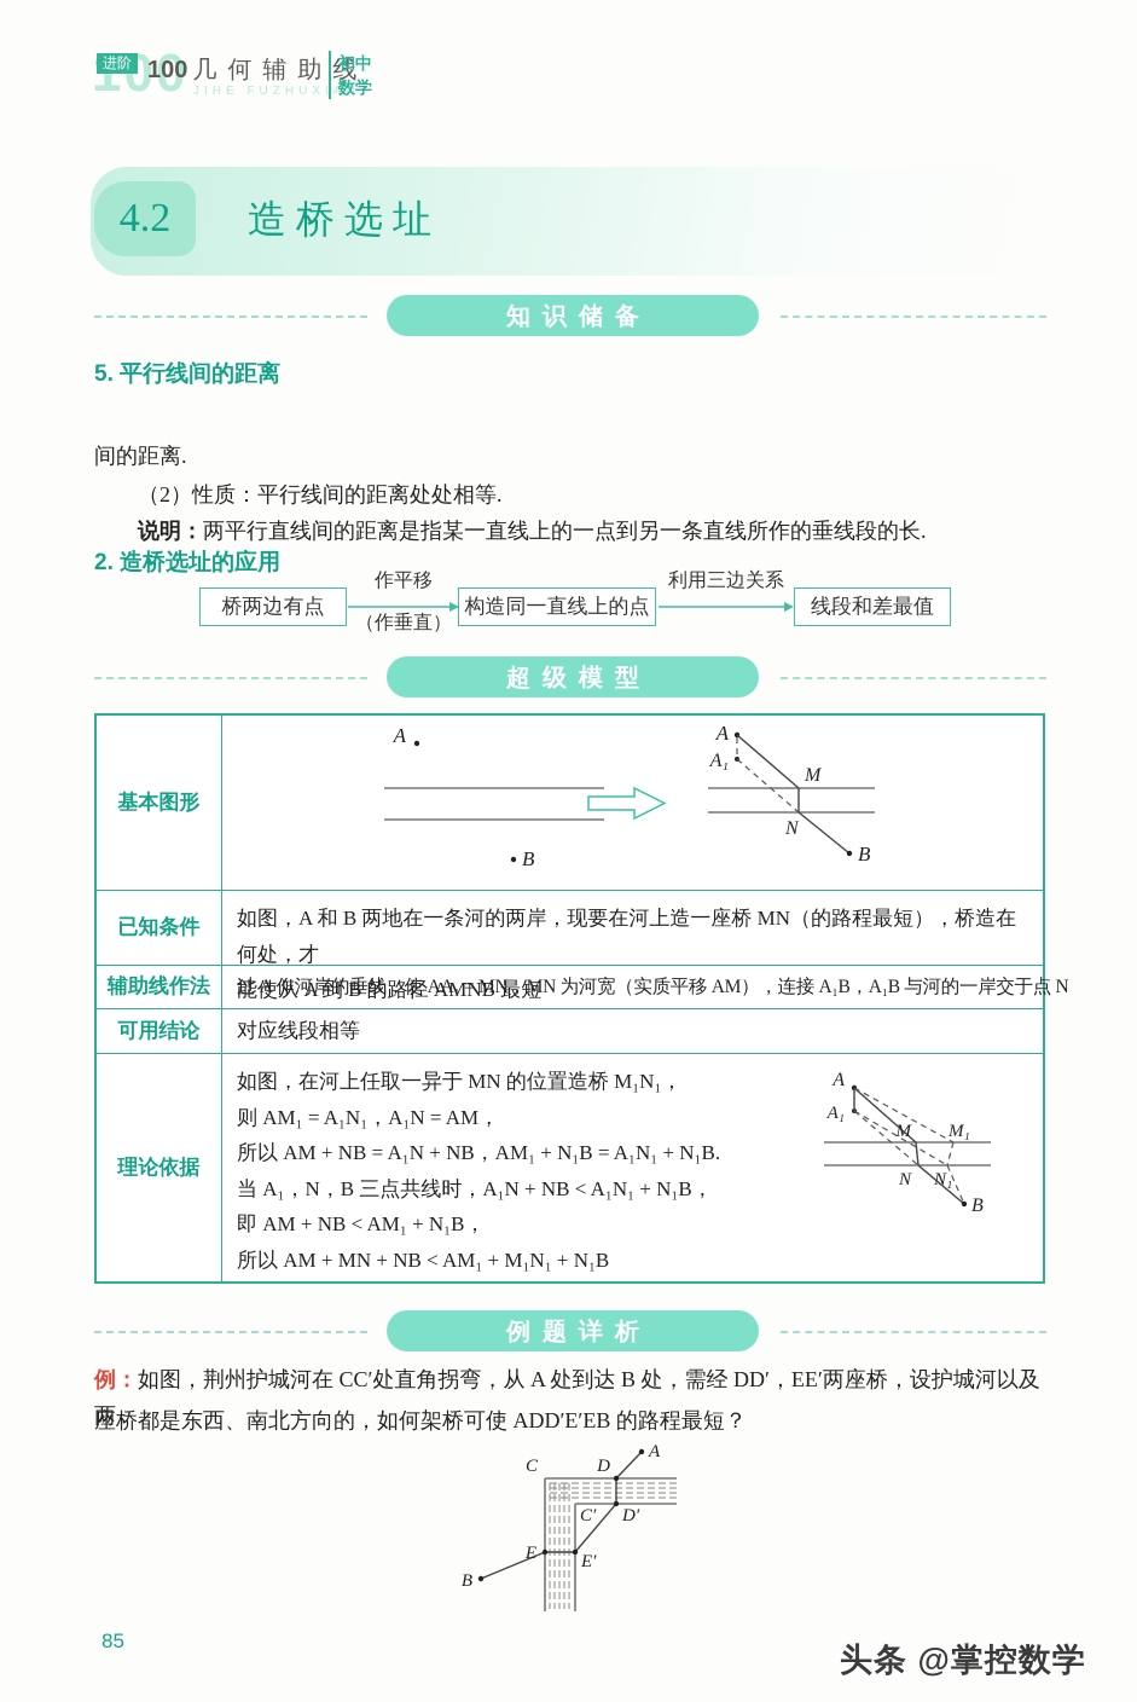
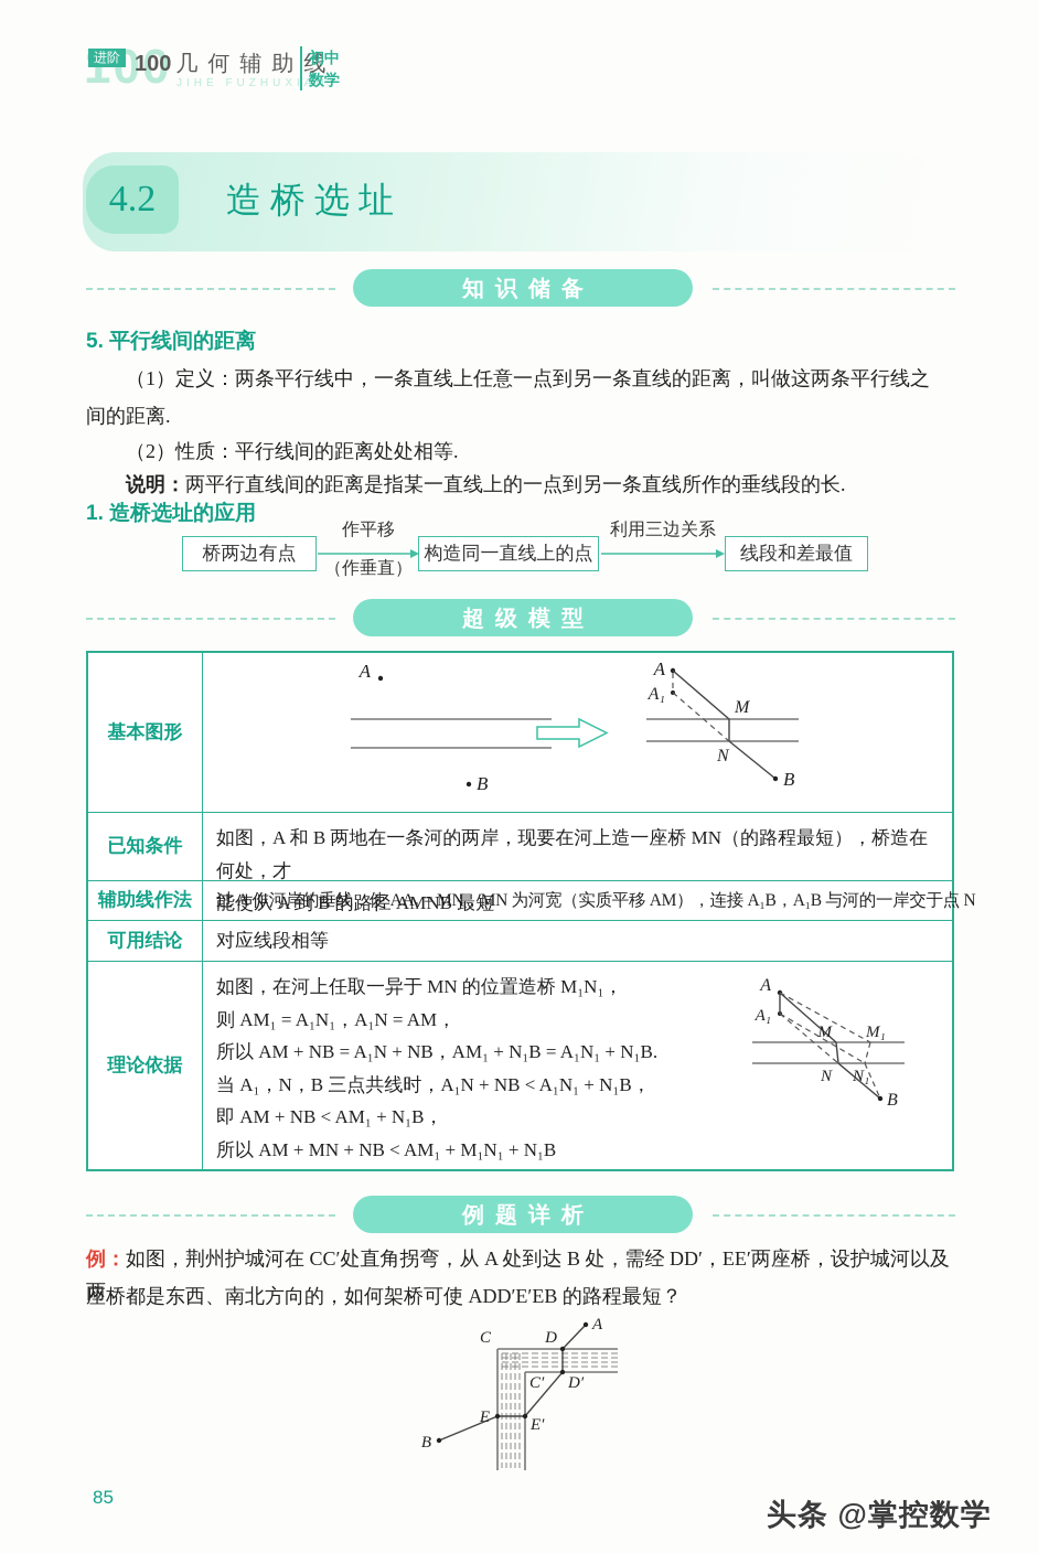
  进阶
  100 几何辅助线
  JIHE FUZHUXAN
  初中
  数学
  4.2
  造桥选址
  知识储备
  5. 平行线间的距离
+ （1）定义：两条平行线中，一条直线上任意一点到另一条直线的距离，叫做这两条平行线之
  间的距离.
  （2）性质：平行线间的距离处处相等.
  说明：两平行直线间的距离是指某一直线上的一点到另一条直线所作的垂线段的长.
- 2. 造桥选址的应用
+ 1. 造桥选址的应用
  桥两边有点
  作平移
  （作垂直）
  构造同一直线上的点
  利用三边关系
  线段和差最值
  超级模型
  基本图形
  A
  B
  A
  A₁
  M
  N
  B
  已知条件
  如图，A 和 B 两地在一条河的两岸，现要在河上造一座桥 MN（的路程最短），桥造在何处，才
  能使从 A 到 B 的路径 AMNB 最短
  辅助线作法
  过 A 作河岸的垂线，使 AA₁ = MN，MN 为河宽（实质平移 AM），连接 A₁B，A₁B 与河的一岸交于点 N
  可用结论
  对应线段相等
  理论依据
  如图，在河上任取一异于 MN 的位置造桥 M₁N₁，
  则 AM₁ = A₁N₁，A₁N = AM，
  所以 AM + NB = A₁N + NB，AM₁ + N₁B = A₁N₁ + N₁B.
  当 A₁，N，B 三点共线时，A₁N + NB < A₁N₁ + N₁B，
  即 AM + NB < AM₁ + N₁B，
  所以 AM + MN + NB < AM₁ + M₁N₁ + N₁B
  A
  A₁
  M
  M₁
  N
  N₁
  B
  例题详析
  例：如图，荆州护城河在 CC′处直角拐弯，从 A 处到达 B 处，需经 DD′，EE′两座桥，设护城河以及两
  座桥都是东西、南北方向的，如何架桥可使 ADD′E′EB 的路程最短？
  A
  D
  C
  C′
  D′
  E
  E′
  B
  85
  头条 @掌控数学
